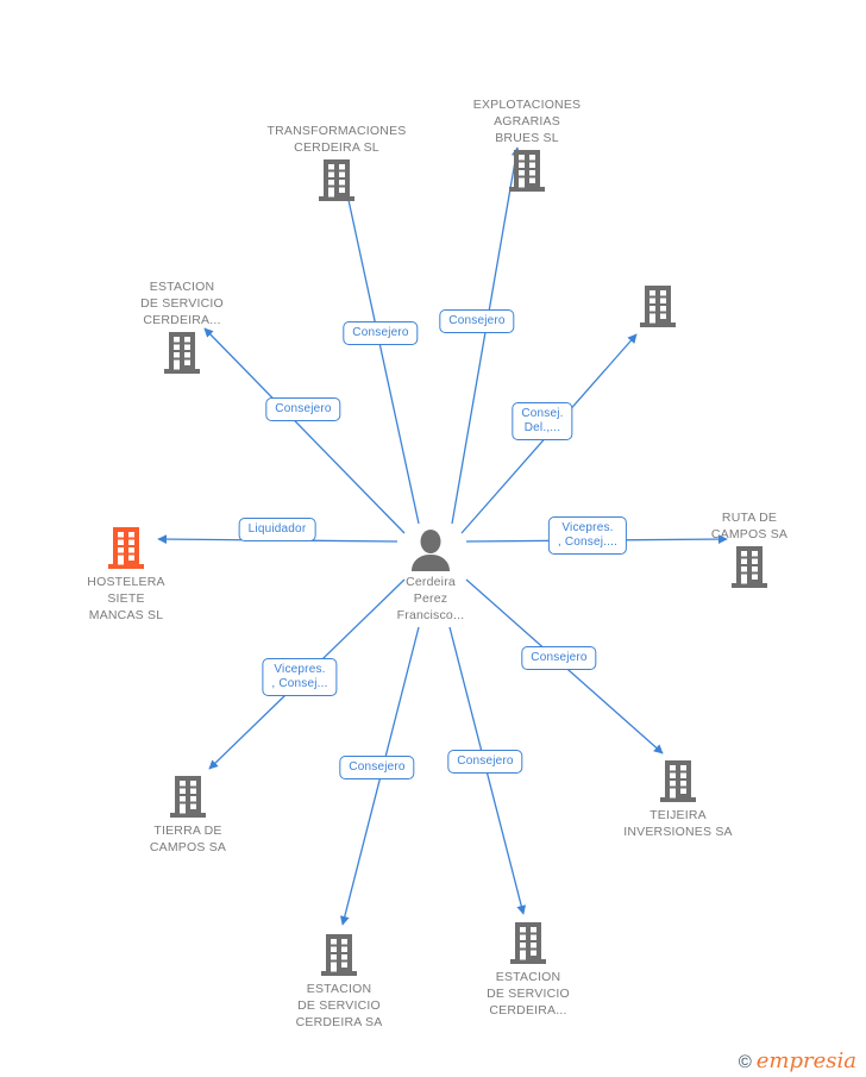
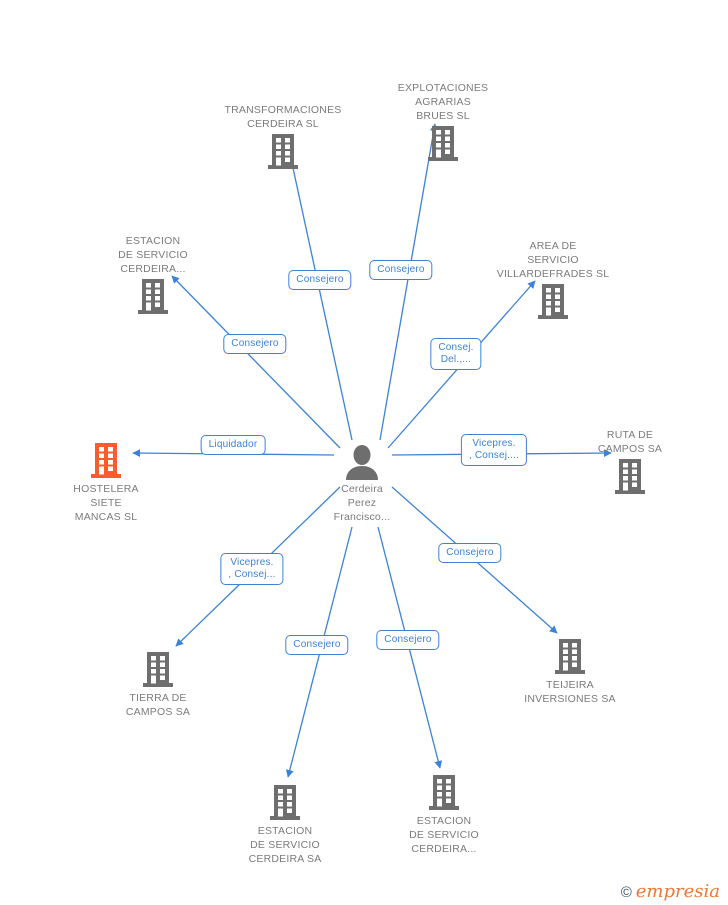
  Consejero
  Consejero
  Consejero
  Consej.
  Del.,...
  Vicepres.
  , Consej....
  Liquidador
  Vicepres.
  , Consej...
  Consejero
  Consejero
  Consejero
  TRANSFORMACIONES
  CERDEIRA SL
  EXPLOTACIONES
  AGRARIAS
  BRUES SL
  ESTACION
  DE SERVICIO
  CERDEIRA...
+ AREA DE
+ SERVICIO
+ VILLARDEFRADES SL
  RUTA DE
  CAMPOS SA
  HOSTELERA
  SIETE
  MANCAS SL
  TIERRA DE
  CAMPOS SA
  TEIJEIRA
  INVERSIONES SA
  ESTACION
  DE SERVICIO
  CERDEIRA SA
  ESTACION
  DE SERVICIO
  CERDEIRA...
  Cerdeira
  Perez
  Francisco...
  ©
  empresia
